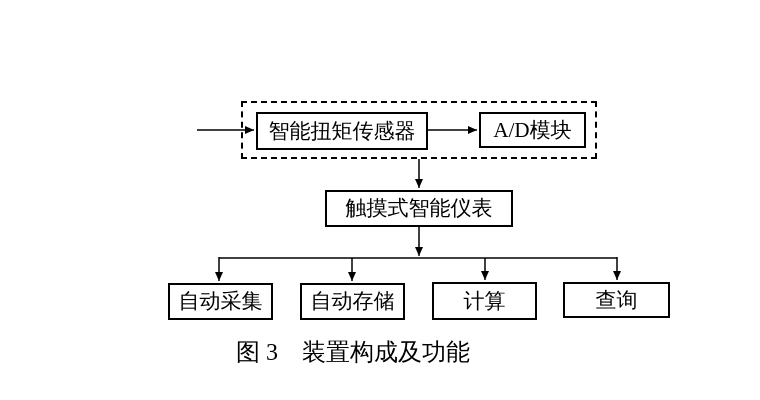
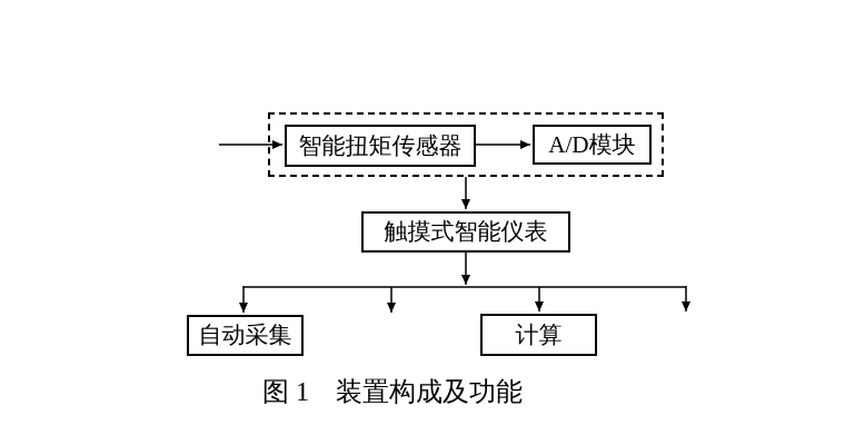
  智能扭矩传感器
  A/D模块
  触摸式智能仪表
  自动采集
- 自动存储
  计算
- 查询
- 图 3 装置构成及功能
+ 图 1 装置构成及功能
